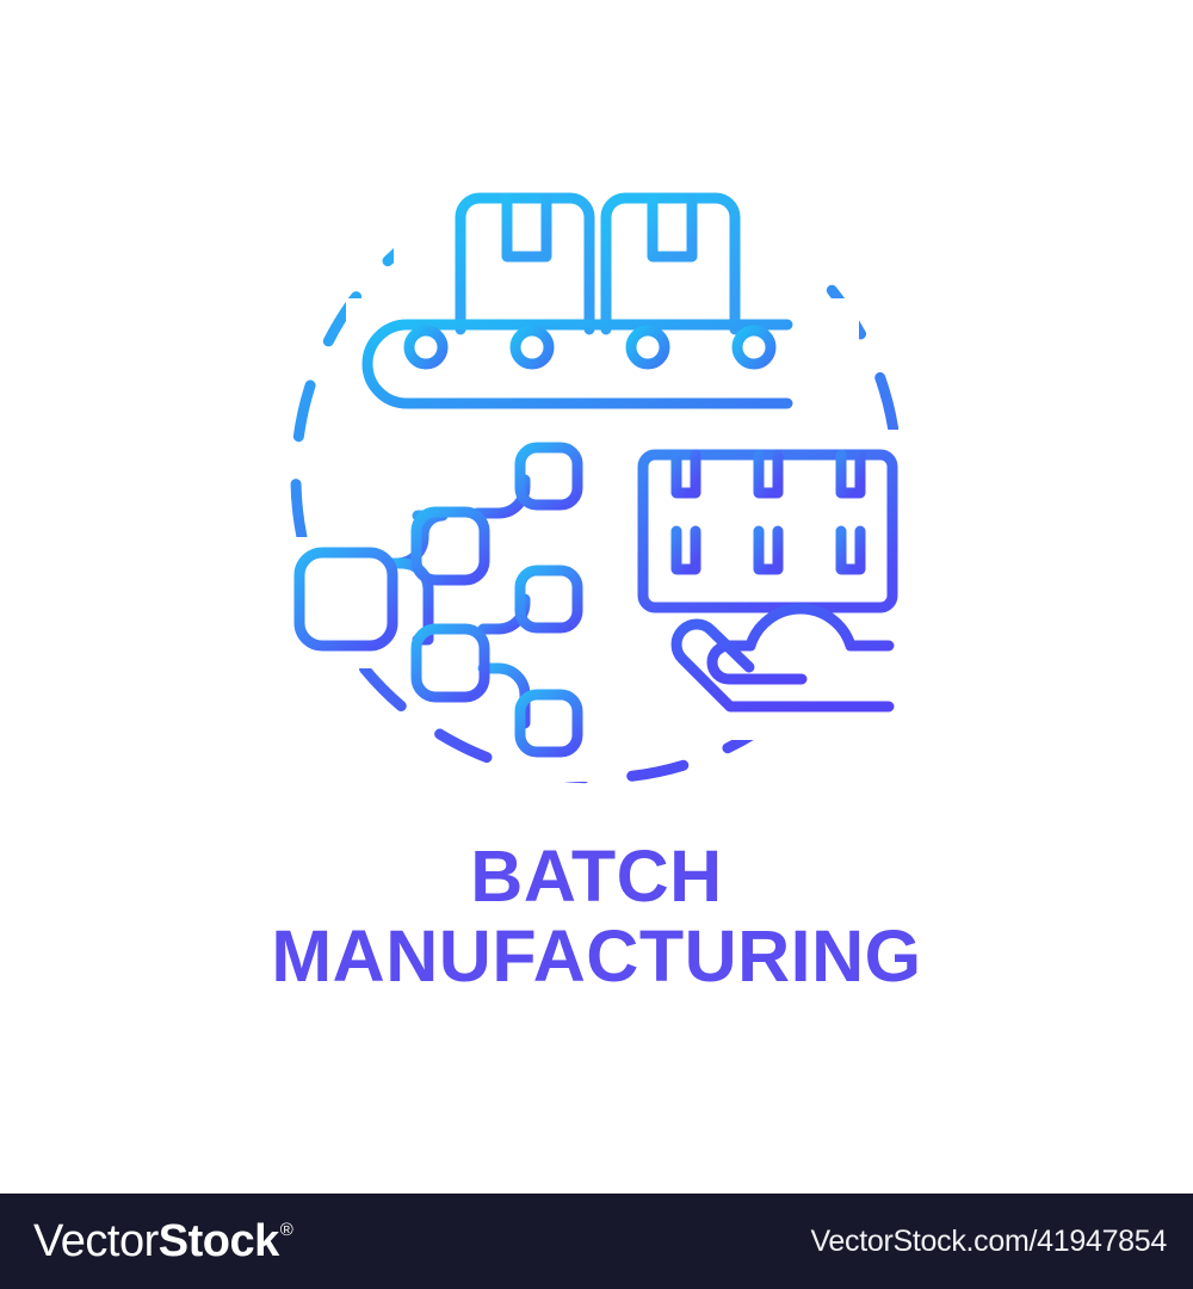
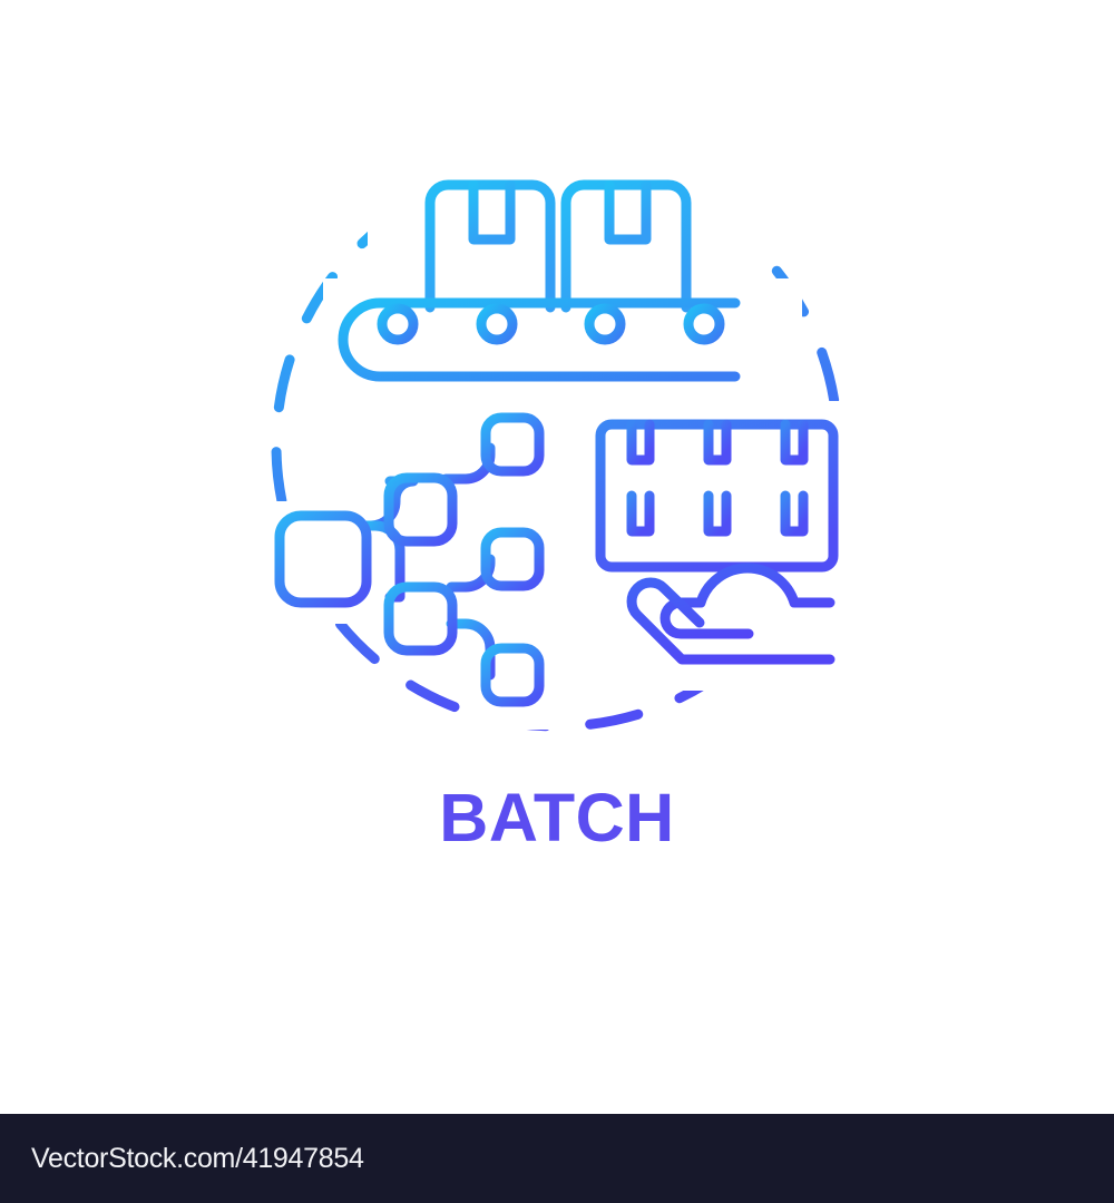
  BATCH
- MANUFACTURING
- Vector
- Stock
- ®
  VectorStock.com/41947854
